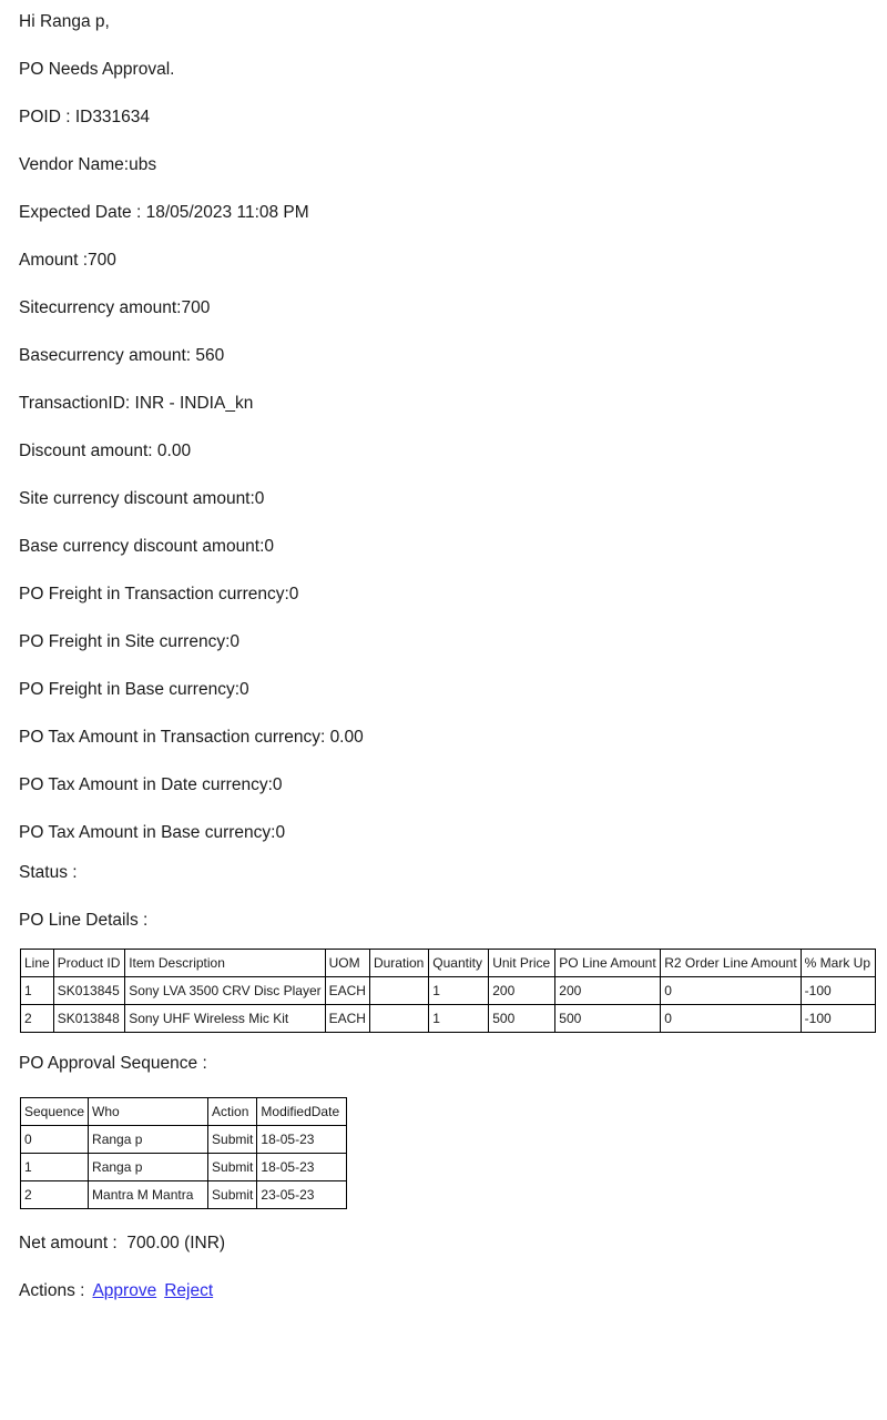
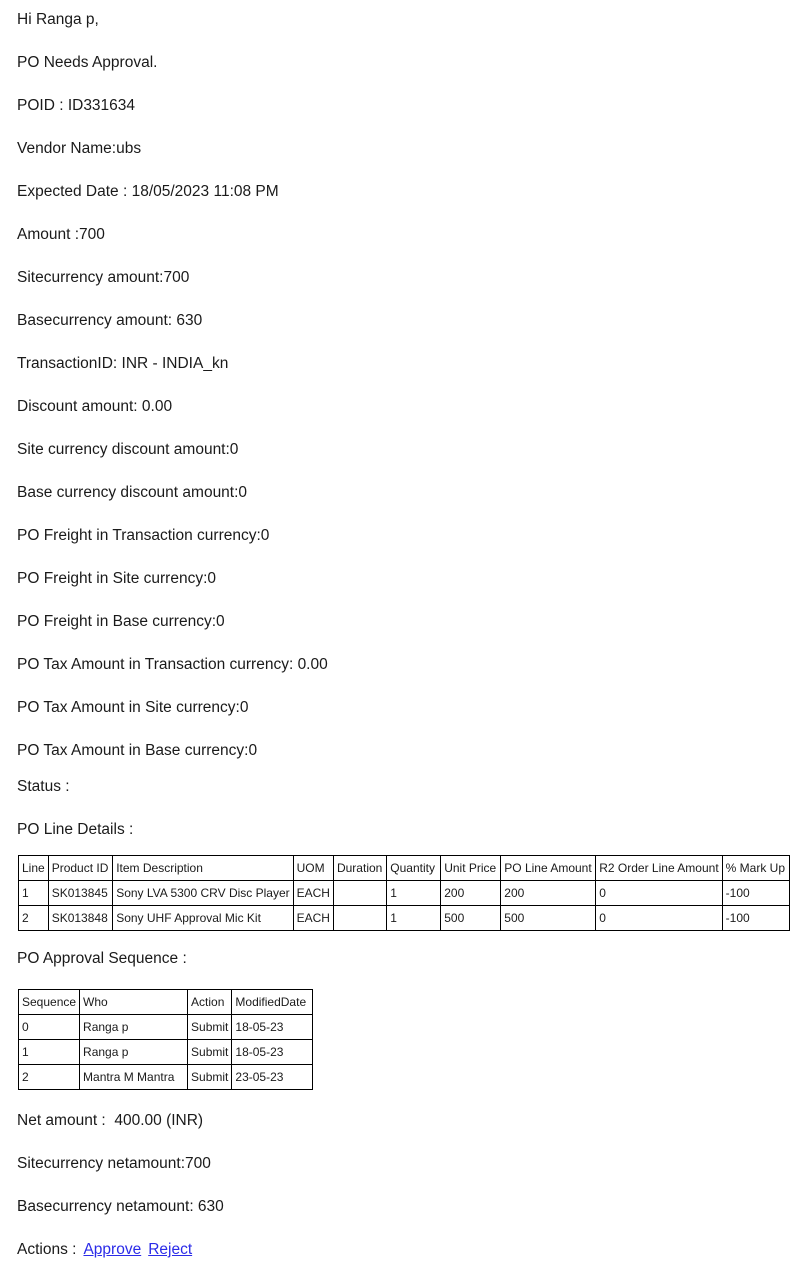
  Hi Ranga p,
  PO Needs Approval.
  POID : ID331634
  Vendor Name:ubs
  Expected Date : 18/05/2023 11:08 PM
  Amount :700
  Sitecurrency amount:700
- Basecurrency amount: 560
+ Basecurrency amount: 630
  TransactionID: INR - INDIA_kn
  Discount amount: 0.00
  Site currency discount amount:0
  Base currency discount amount:0
  PO Freight in Transaction currency:0
  PO Freight in Site currency:0
  PO Freight in Base currency:0
  PO Tax Amount in Transaction currency: 0.00
- PO Tax Amount in Date currency:0
+ PO Tax Amount in Site currency:0
  PO Tax Amount in Base currency:0
  Status :
  PO Line Details :
  Line	Product ID	Item Description	UOM	Duration	Quantity	Unit Price	PO Line Amount	R2 Order Line Amount	% Mark Up
- 1	SK013845	Sony LVA 3500 CRV Disc Player	EACH		1	200	200	0	-100
+ 1	SK013845	Sony LVA 5300 CRV Disc Player	EACH		1	200	200	0	-100
- 2	SK013848	Sony UHF Wireless Mic Kit	EACH		1	500	500	0	-100
+ 2	SK013848	Sony UHF Approval Mic Kit	EACH		1	500	500	0	-100
  PO Approval Sequence :
  Sequence	Who	Action	ModifiedDate
  0	Ranga p	Submit	18-05-23
  1	Ranga p	Submit	18-05-23
  2	Mantra M Mantra	Submit	23-05-23
- Net amount : 700.00 (INR)
+ Net amount : 400.00 (INR)
+ Sitecurrency netamount:700
+ Basecurrency netamount: 630
  Actions : Approve Reject
